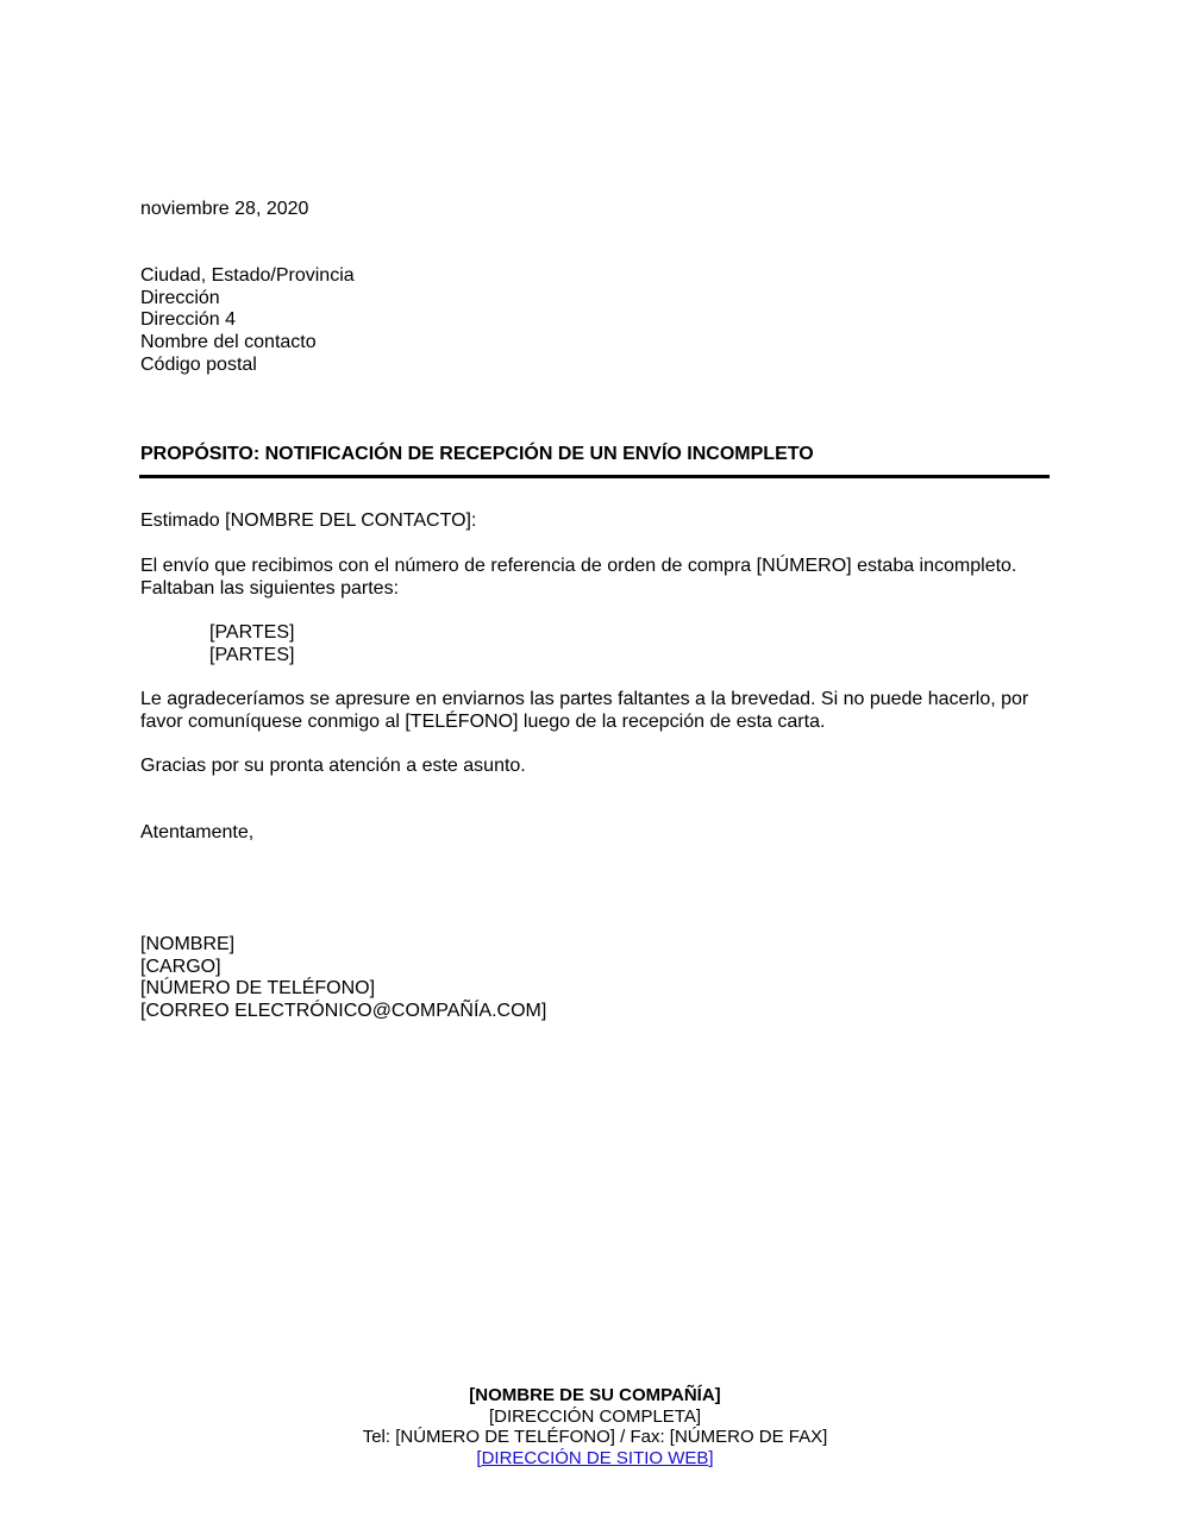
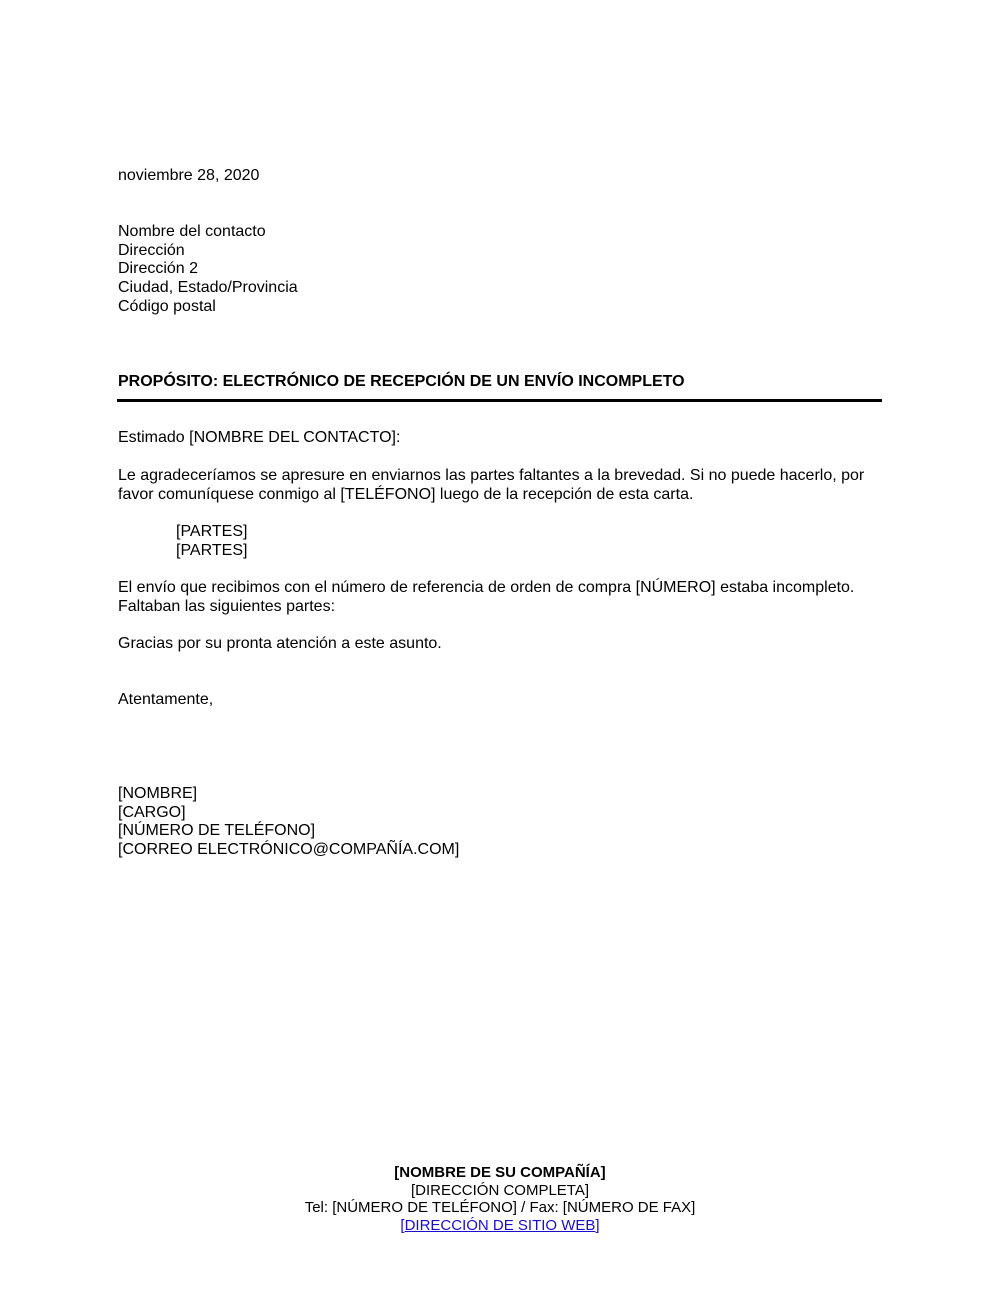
  noviembre 28, 2020
- Ciudad, Estado/Provincia
+ Nombre del contacto
  Dirección
- Dirección 4
+ Dirección 2
- Nombre del contacto
+ Ciudad, Estado/Provincia
  Código postal
- PROPÓSITO: NOTIFICACIÓN DE RECEPCIÓN DE UN ENVÍO INCOMPLETO
+ PROPÓSITO: ELECTRÓNICO DE RECEPCIÓN DE UN ENVÍO INCOMPLETO
  Estimado [NOMBRE DEL CONTACTO]:
- El envío que recibimos con el número de referencia de orden de compra [NÚMERO] estaba incompleto. Faltaban las siguientes partes:
+ Le agradeceríamos se apresure en enviarnos las partes faltantes a la brevedad. Si no puede hacerlo, por favor comuníquese conmigo al [TELÉFONO] luego de la recepción de esta carta.
  [PARTES]
  [PARTES]
- Le agradeceríamos se apresure en enviarnos las partes faltantes a la brevedad. Si no puede hacerlo, por favor comuníquese conmigo al [TELÉFONO] luego de la recepción de esta carta.
+ El envío que recibimos con el número de referencia de orden de compra [NÚMERO] estaba incompleto. Faltaban las siguientes partes:
  Gracias por su pronta atención a este asunto.
  Atentamente,
  [NOMBRE]
  [CARGO]
  [NÚMERO DE TELÉFONO]
  [CORREO ELECTRÓNICO@COMPAÑÍA.COM]
  [NOMBRE DE SU COMPAÑÍA]
  [DIRECCIÓN COMPLETA]
  Tel: [NÚMERO DE TELÉFONO] / Fax: [NÚMERO DE FAX]
  [DIRECCIÓN DE SITIO WEB]
